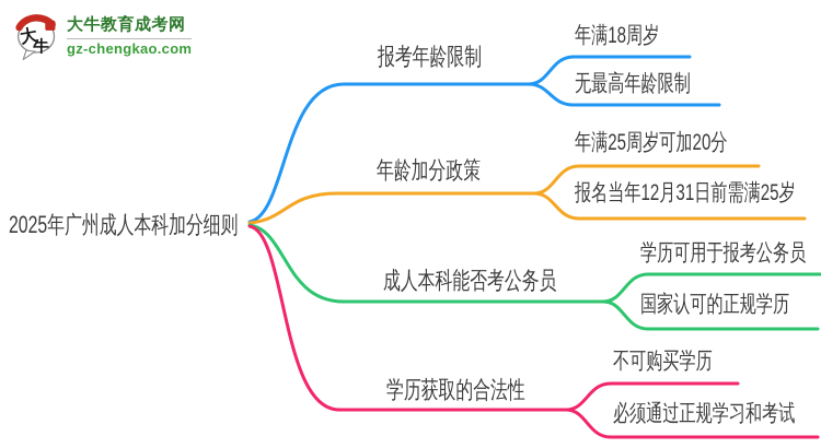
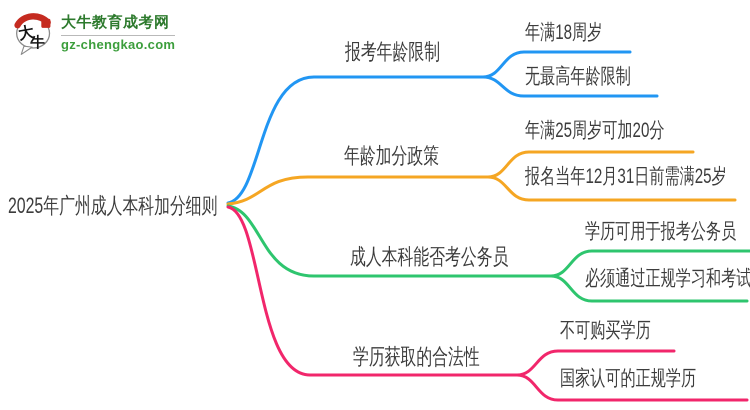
  牛
  大牛教育成考网
  gz-chengkao.com
  2025年广州成人本科加分细则
  报考年龄限制
  年满18周岁
  无最高年龄限制
  年龄加分政策
  年满25周岁可加20分
  报名当年12月31日前需满25岁
  成人本科能否考公务员
  学历可用于报考公务员
- 国家认可的正规学历
+ 必须通过正规学习和考试
  学历获取的合法性
  不可购买学历
- 必须通过正规学习和考试
+ 国家认可的正规学历
